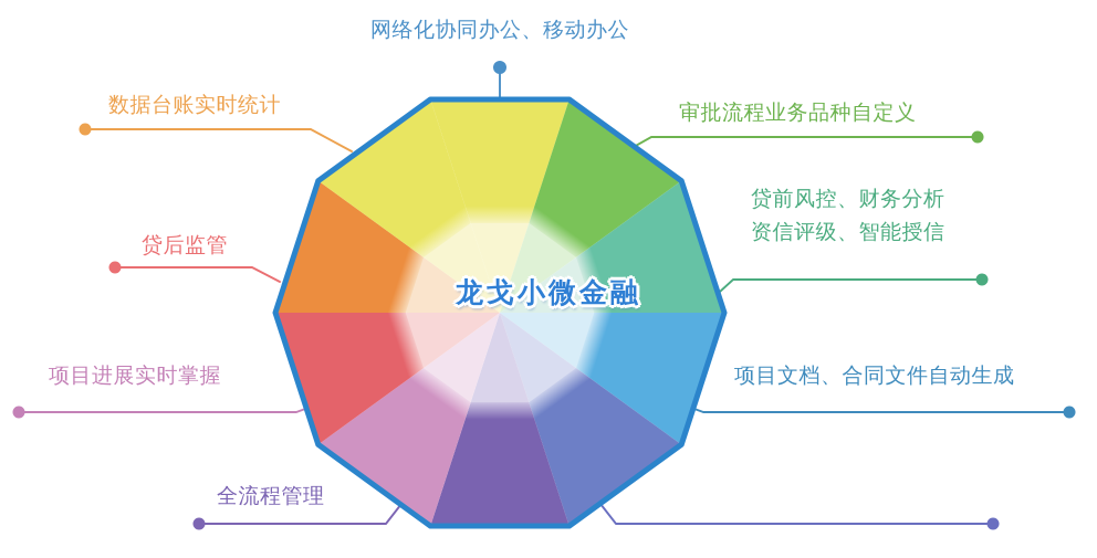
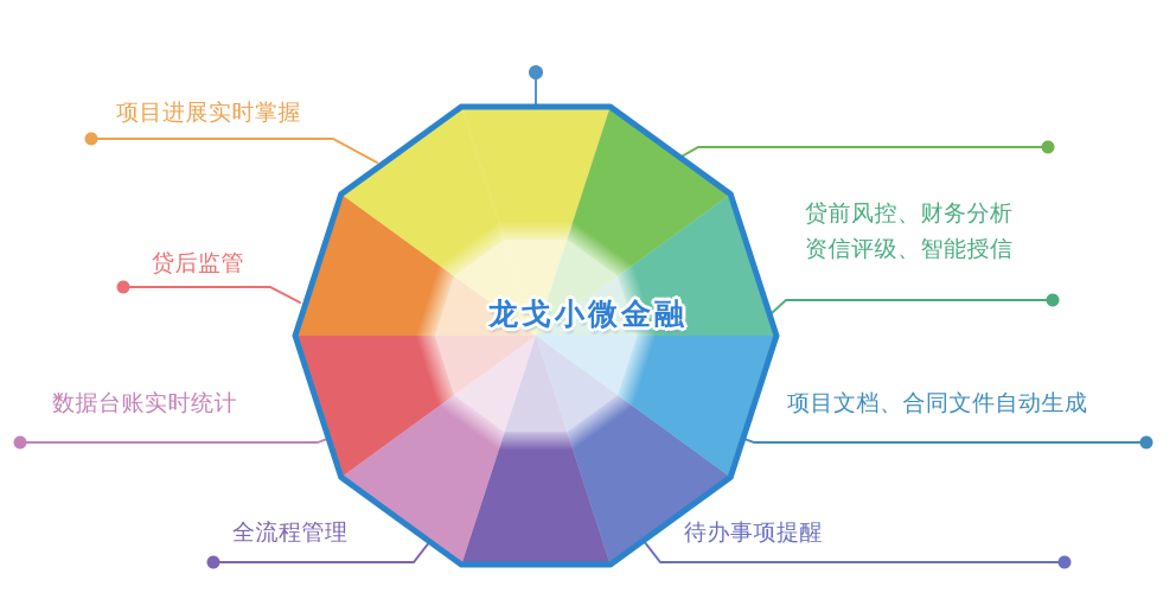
- 网络化协同办公、移动办公
- 审批流程业务品种自定义
  贷前风控、财务分析
  资信评级、智能授信
  项目文档、合同文件自动生成
+ 待办事项提醒
  全流程管理
- 项目进展实时掌握
+ 数据台账实时统计
  贷后监管
- 数据台账实时统计
+ 项目进展实时掌握
  龙戈小微金融
